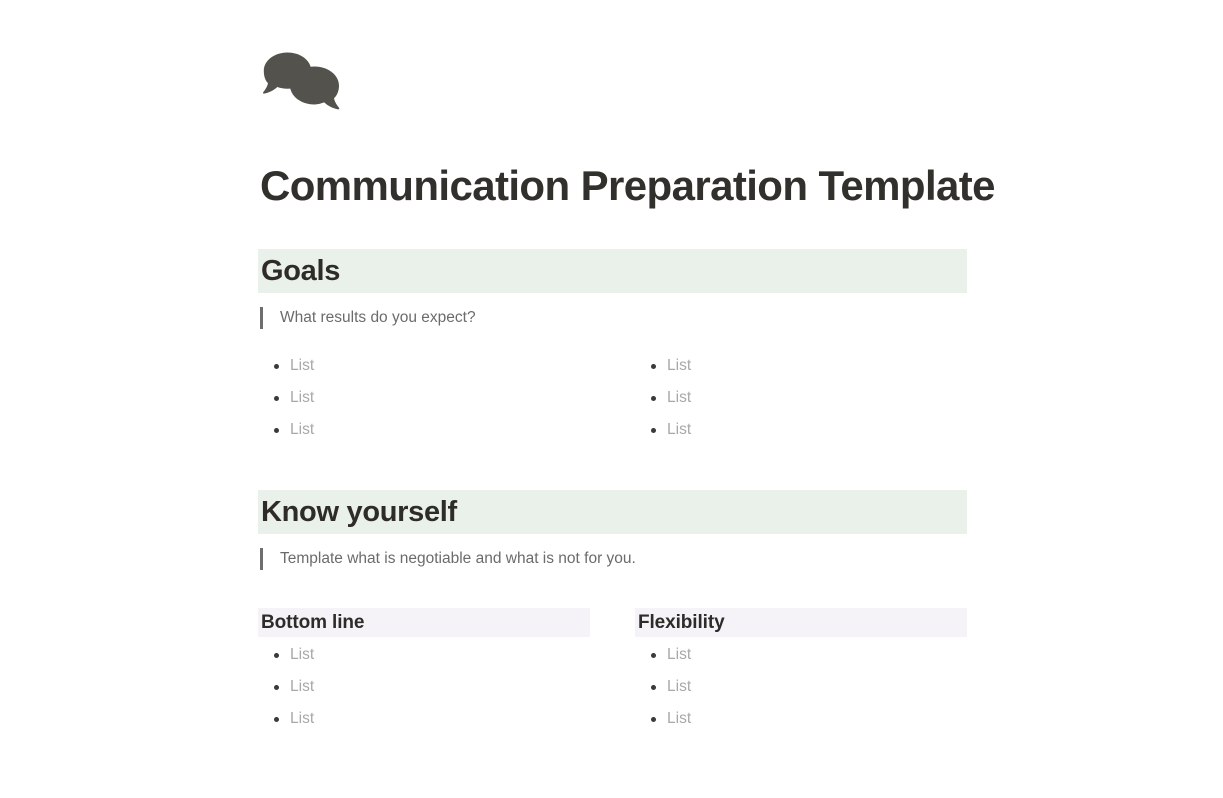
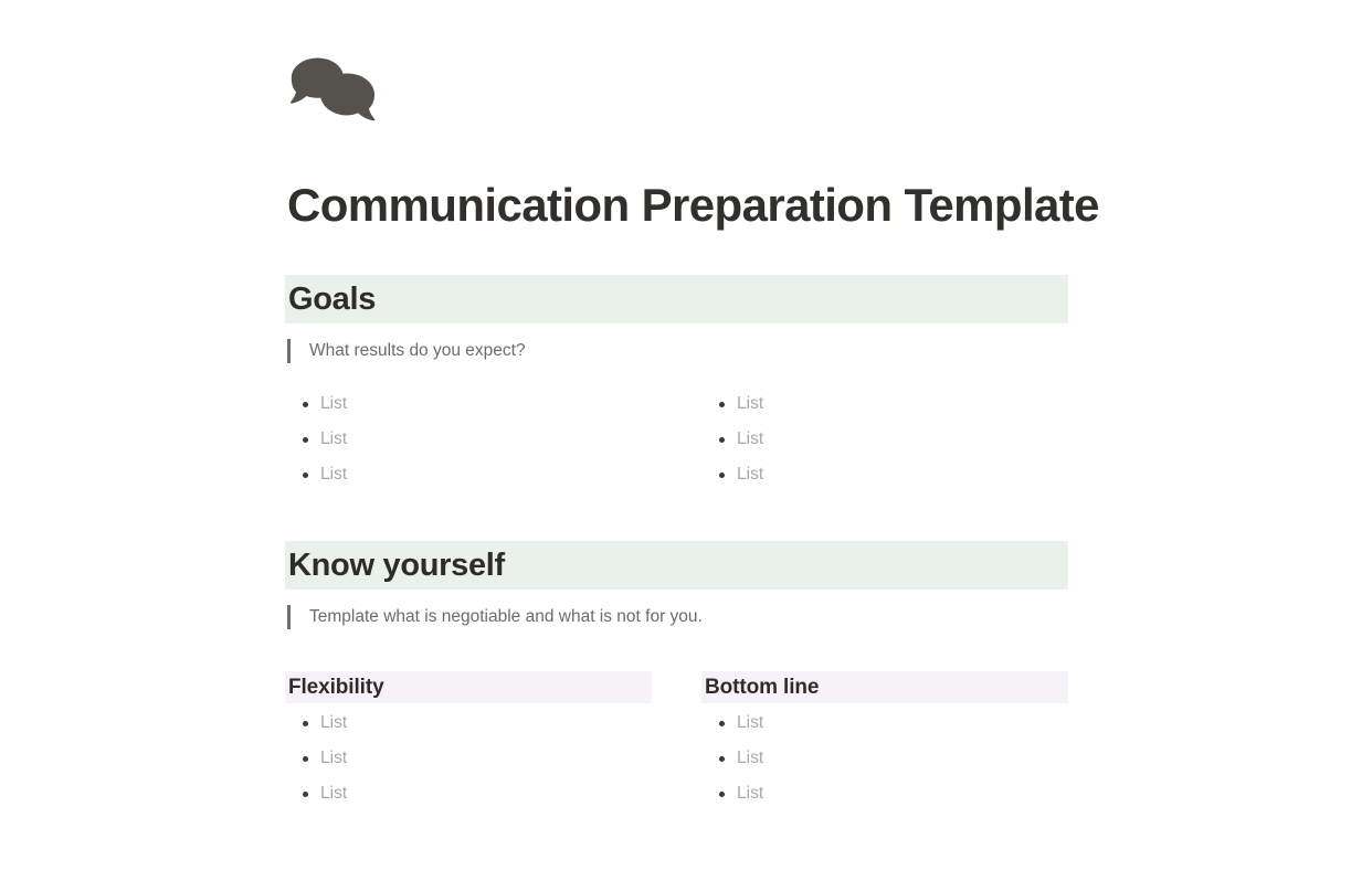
  Communication Preparation Template
  Goals
  What results do you expect?
  List
  List
  List
  List
  List
  List
  Know yourself
  Template what is negotiable and what is not for you.
- Bottom line
+ Flexibility
  List
  List
  List
- Flexibility
+ Bottom line
  List
  List
  List
